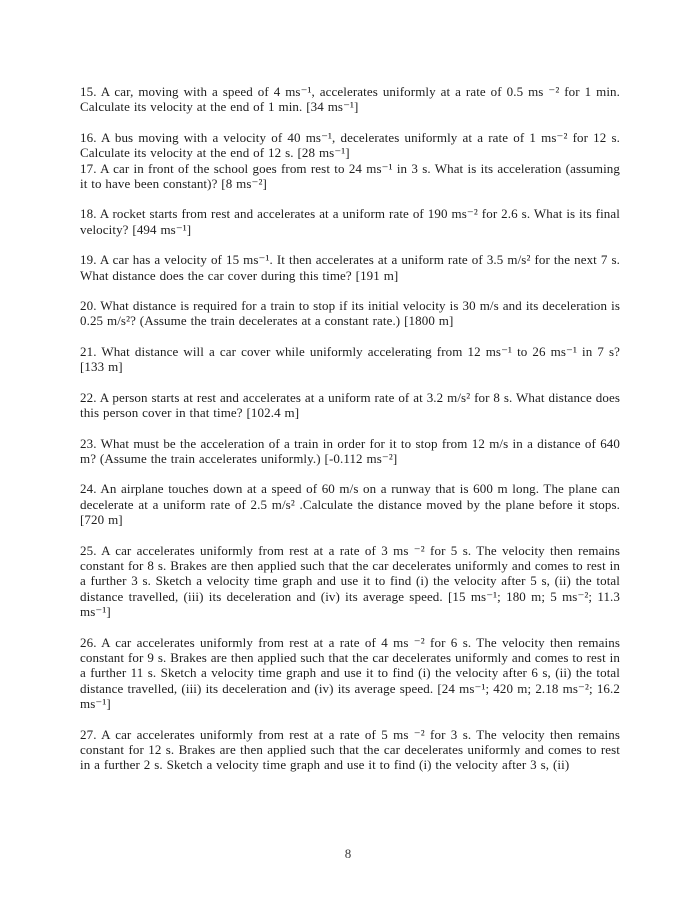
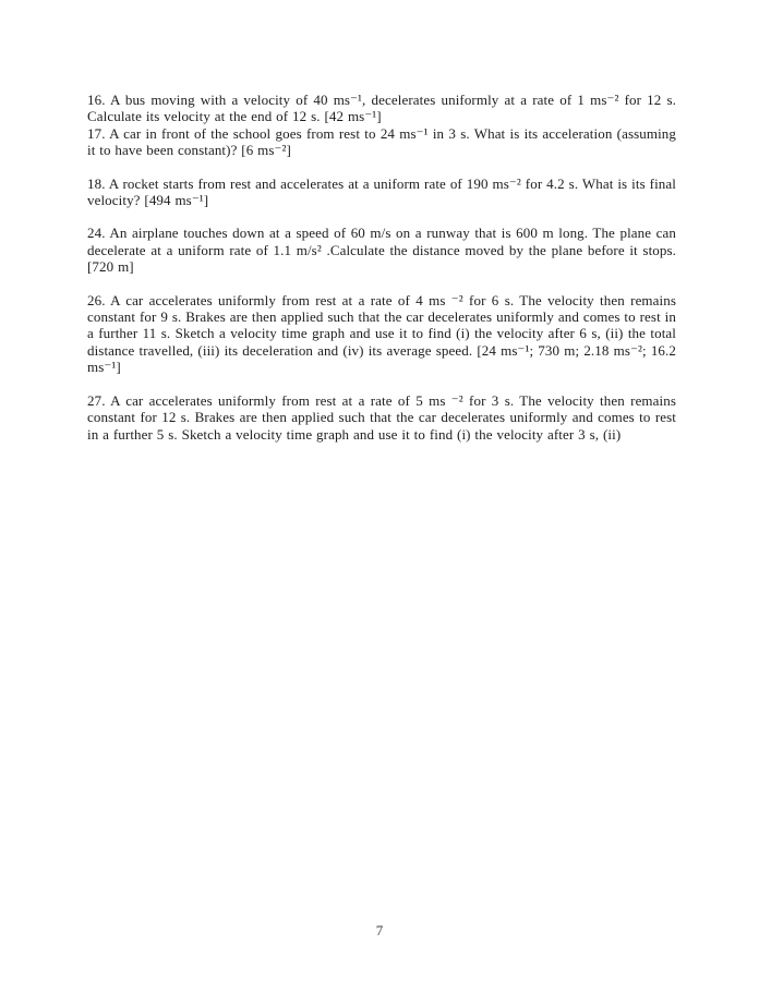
- 15. A car, moving with a speed of 4 ms⁻¹, accelerates uniformly at a rate of 0.5 ms ⁻² for 1 min. Calculate its velocity at the end of 1 min. [34 ms⁻¹]
- 16. A bus moving with a velocity of 40 ms⁻¹, decelerates uniformly at a rate of 1 ms⁻² for 12 s. Calculate its velocity at the end of 12 s. [28 ms⁻¹]
+ 16. A bus moving with a velocity of 40 ms⁻¹, decelerates uniformly at a rate of 1 ms⁻² for 12 s. Calculate its velocity at the end of 12 s. [42 ms⁻¹]
- 17. A car in front of the school goes from rest to 24 ms⁻¹ in 3 s. What is its acceleration (assuming it to have been constant)? [8 ms⁻²]
+ 17. A car in front of the school goes from rest to 24 ms⁻¹ in 3 s. What is its acceleration (assuming it to have been constant)? [6 ms⁻²]
- 18. A rocket starts from rest and accelerates at a uniform rate of 190 ms⁻² for 2.6 s. What is its final velocity? [494 ms⁻¹]
+ 18. A rocket starts from rest and accelerates at a uniform rate of 190 ms⁻² for 4.2 s. What is its final velocity? [494 ms⁻¹]
- 19. A car has a velocity of 15 ms⁻¹. It then accelerates at a uniform rate of 3.5 m/s² for the next 7 s. What distance does the car cover during this time? [191 m]
- 20. What distance is required for a train to stop if its initial velocity is 30 m/s and its deceleration is 0.25 m/s²? (Assume the train decelerates at a constant rate.) [1800 m]
- 21. What distance will a car cover while uniformly accelerating from 12 ms⁻¹ to 26 ms⁻¹ in 7 s? [133 m]
- 22. A person starts at rest and accelerates at a uniform rate of at 3.2 m/s² for 8 s. What distance does this person cover in that time? [102.4 m]
- 23. What must be the acceleration of a train in order for it to stop from 12 m/s in a distance of 640 m? (Assume the train accelerates uniformly.) [-0.112 ms⁻²]
- 24. An airplane touches down at a speed of 60 m/s on a runway that is 600 m long. The plane can decelerate at a uniform rate of 2.5 m/s² .Calculate the distance moved by the plane before it stops. [720 m]
+ 24. An airplane touches down at a speed of 60 m/s on a runway that is 600 m long. The plane can decelerate at a uniform rate of 1.1 m/s² .Calculate the distance moved by the plane before it stops. [720 m]
- 25. A car accelerates uniformly from rest at a rate of 3 ms ⁻² for 5 s. The velocity then remains constant for 8 s. Brakes are then applied such that the car decelerates uniformly and comes to rest in a further 3 s. Sketch a velocity time graph and use it to find (i) the velocity after 5 s, (ii) the total distance travelled, (iii) its deceleration and (iv) its average speed. [15 ms⁻¹; 180 m; 5 ms⁻²; 11.3 ms⁻¹]
- 26. A car accelerates uniformly from rest at a rate of 4 ms ⁻² for 6 s. The velocity then remains constant for 9 s. Brakes are then applied such that the car decelerates uniformly and comes to rest in a further 11 s. Sketch a velocity time graph and use it to find (i) the velocity after 6 s, (ii) the total distance travelled, (iii) its deceleration and (iv) its average speed. [24 ms⁻¹; 420 m; 2.18 ms⁻²; 16.2 ms⁻¹]
+ 26. A car accelerates uniformly from rest at a rate of 4 ms ⁻² for 6 s. The velocity then remains constant for 9 s. Brakes are then applied such that the car decelerates uniformly and comes to rest in a further 11 s. Sketch a velocity time graph and use it to find (i) the velocity after 6 s, (ii) the total distance travelled, (iii) its deceleration and (iv) its average speed. [24 ms⁻¹; 730 m; 2.18 ms⁻²; 16.2 ms⁻¹]
- 27. A car accelerates uniformly from rest at a rate of 5 ms ⁻² for 3 s. The velocity then remains constant for 12 s. Brakes are then applied such that the car decelerates uniformly and comes to rest in a further 2 s. Sketch a velocity time graph and use it to find (i) the velocity after 3 s, (ii)
+ 27. A car accelerates uniformly from rest at a rate of 5 ms ⁻² for 3 s. The velocity then remains constant for 12 s. Brakes are then applied such that the car decelerates uniformly and comes to rest in a further 5 s. Sketch a velocity time graph and use it to find (i) the velocity after 3 s, (ii)
- 8
+ 7
